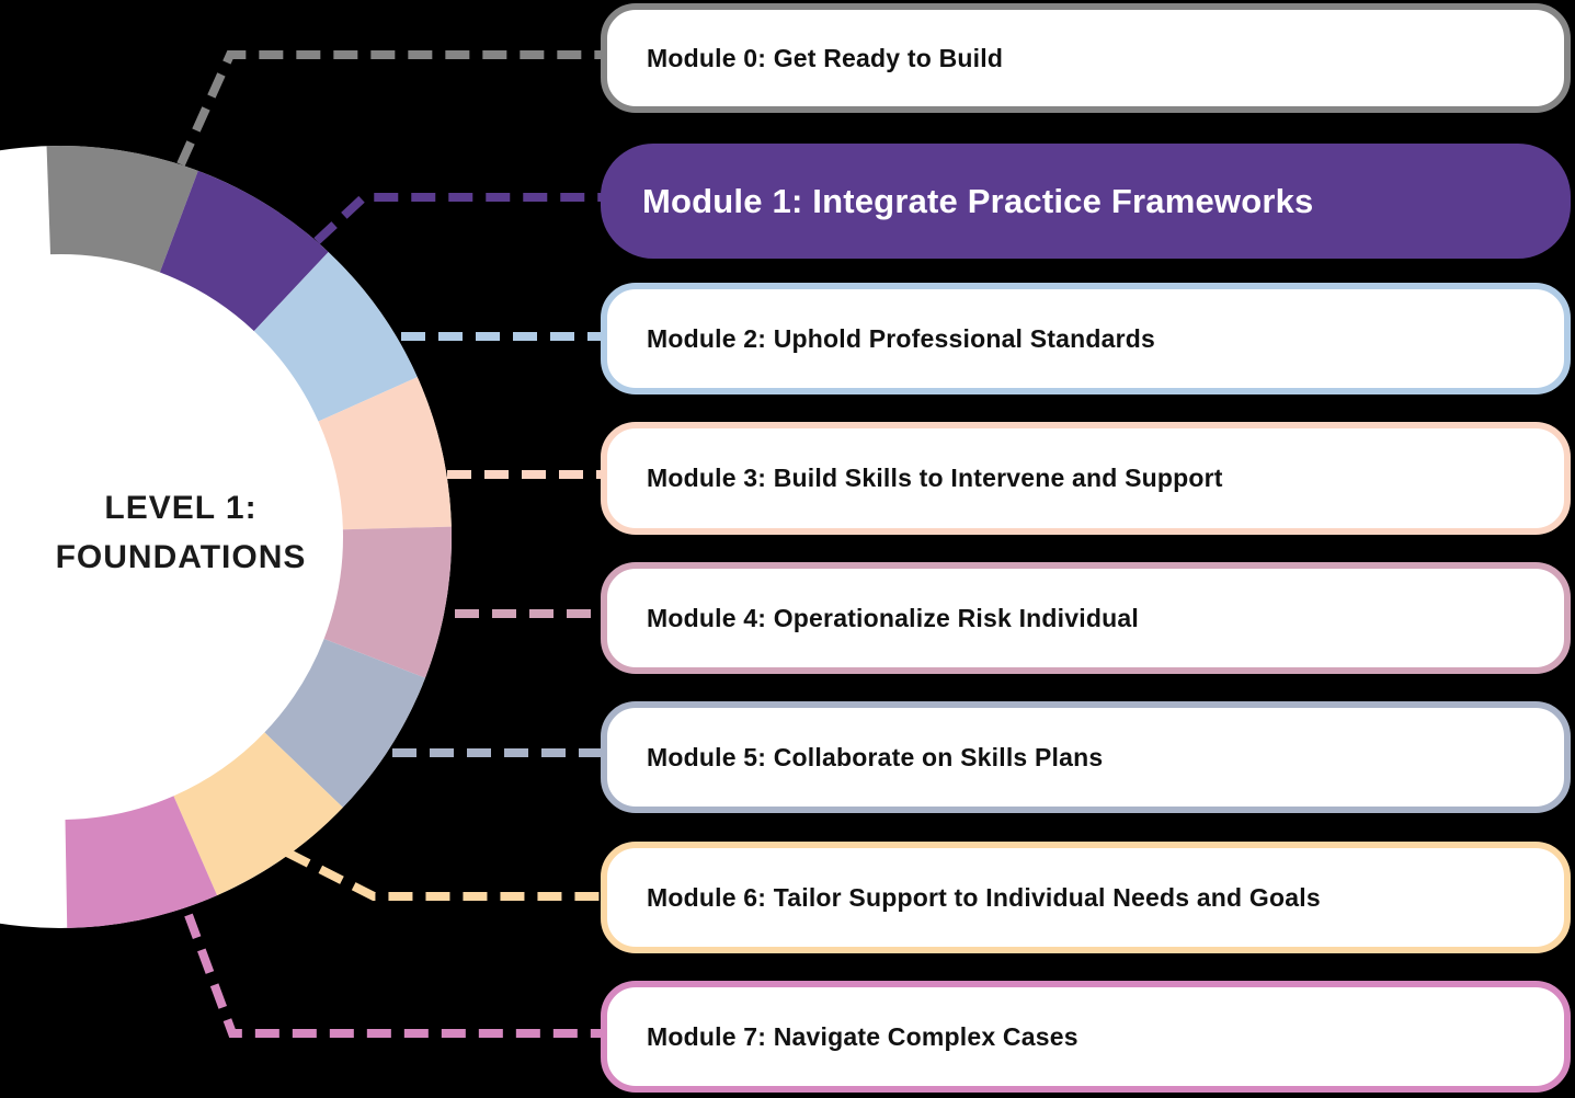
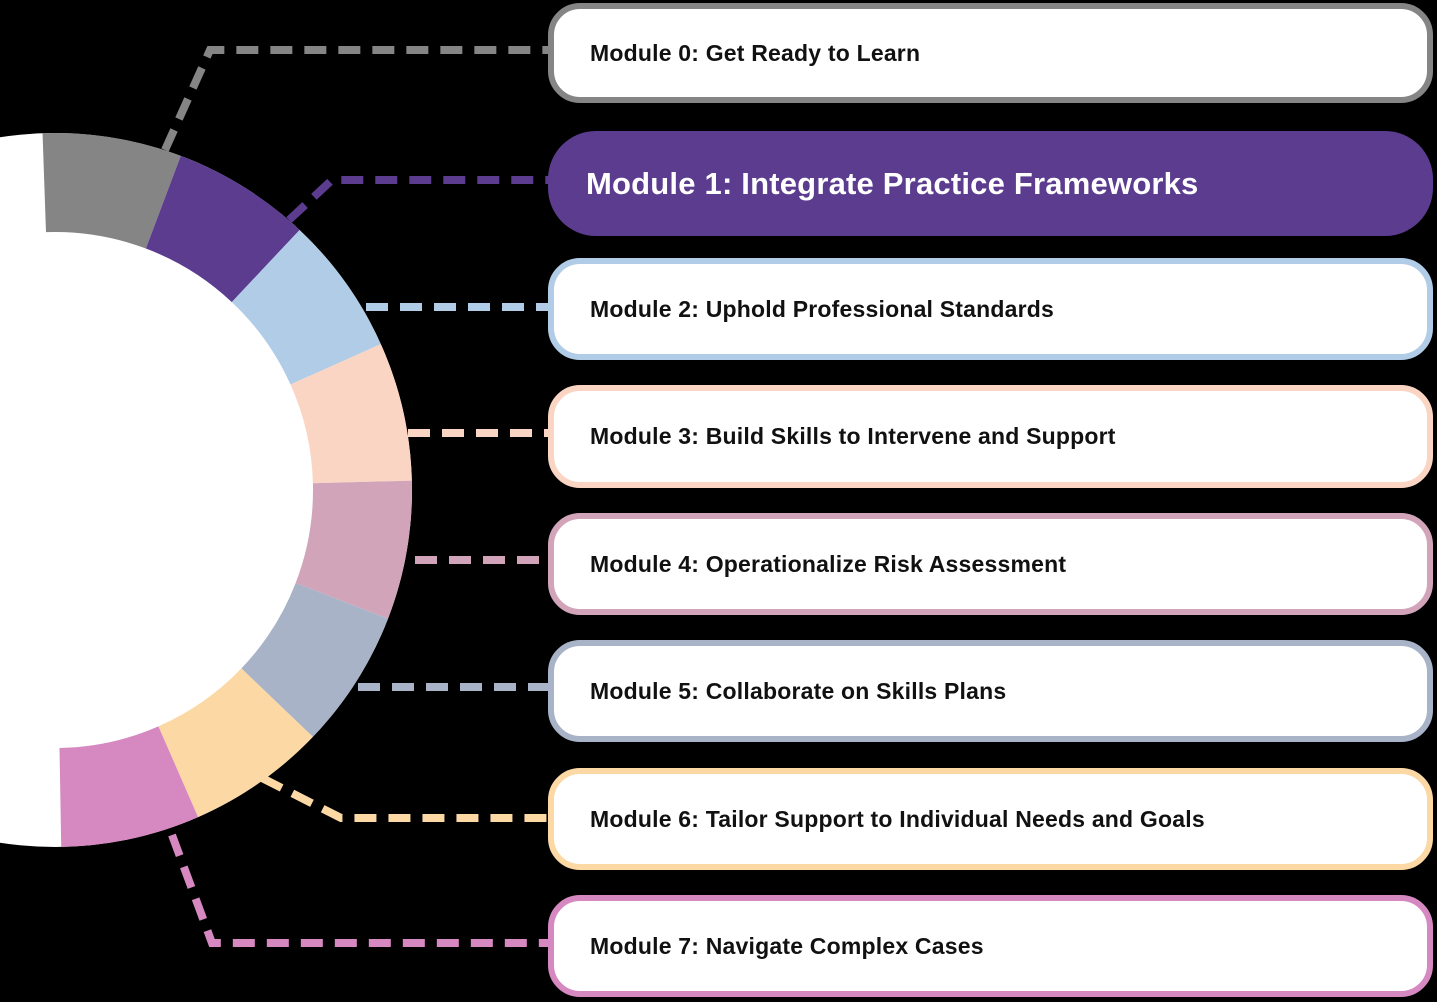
- LEVEL 1:
- FOUNDATIONS
- Module 0: Get Ready to Build
+ Module 0: Get Ready to Learn
  Module 1: Integrate Practice Frameworks
  Module 2: Uphold Professional Standards
  Module 3: Build Skills to Intervene and Support
- Module 4: Operationalize Risk Individual
+ Module 4: Operationalize Risk Assessment
  Module 5: Collaborate on Skills Plans
  Module 6: Tailor Support to Individual Needs and Goals
  Module 7: Navigate Complex Cases
